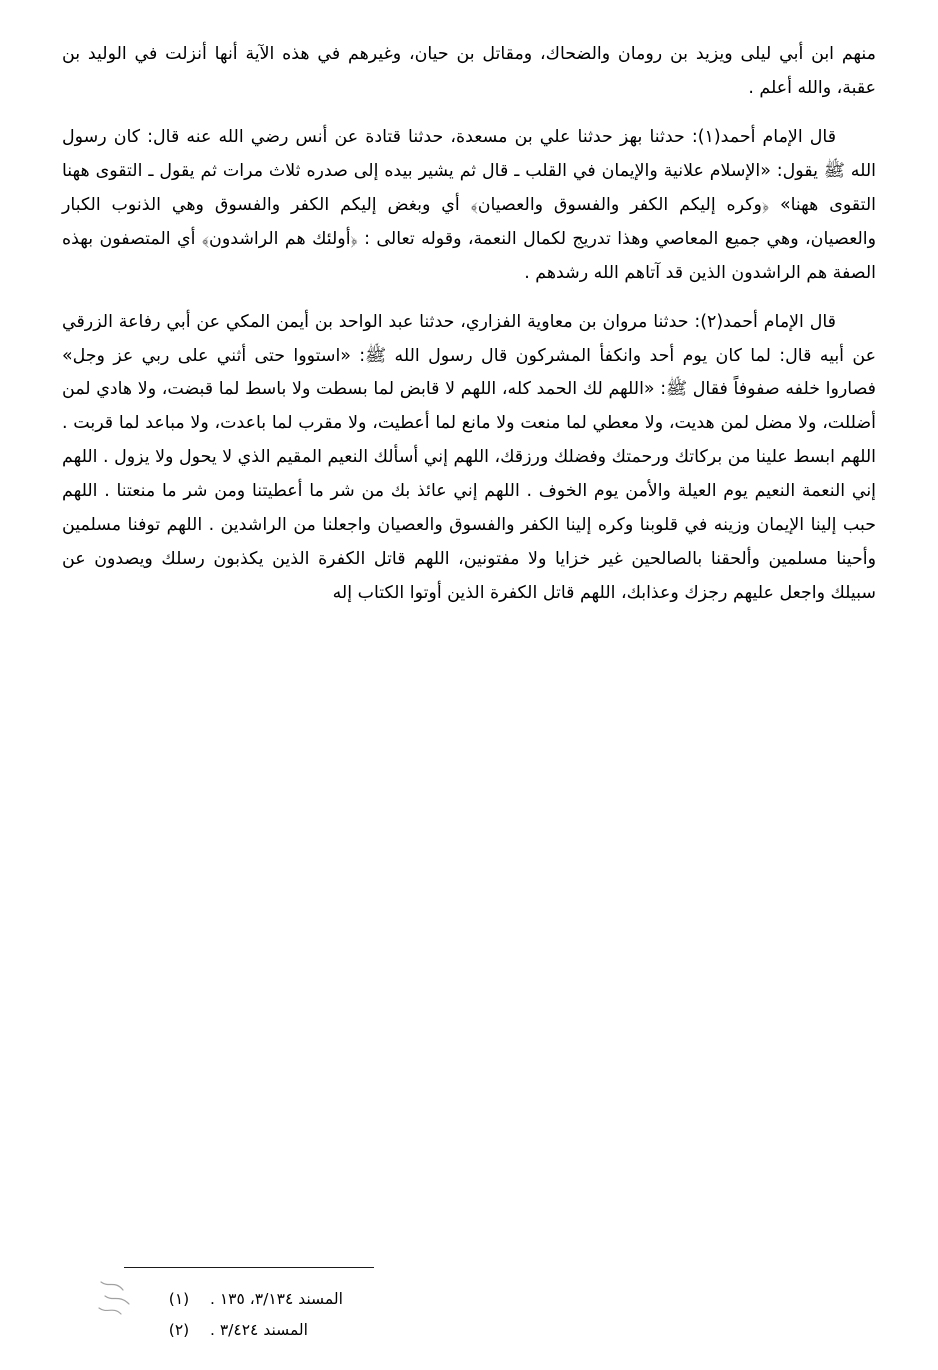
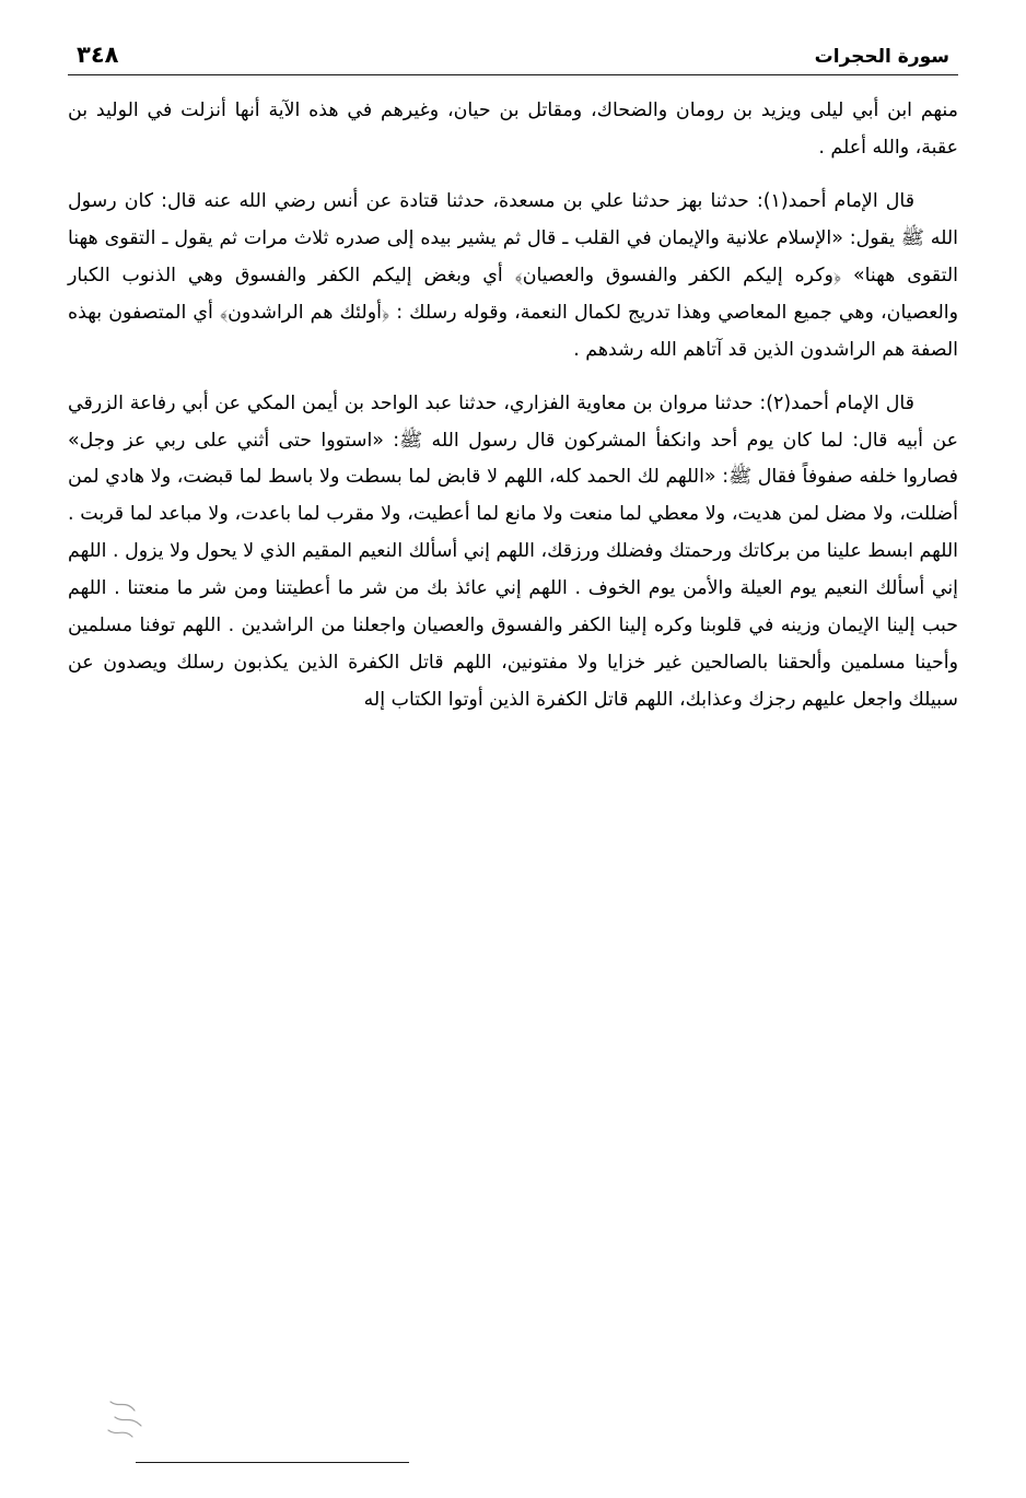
+ ٣٤٨
+ سورة الحجرات
  منهم ابن أبي ليلى ويزيد بن رومان والضحاك، ومقاتل بن حيان، وغيرهم في هذه الآية أنها أنزلت في الوليد بن عقبة، والله أعلم .
- قال الإمام أحمد(١): حدثنا بهز حدثنا علي بن مسعدة، حدثنا قتادة عن أنس رضي الله عنه قال: كان رسول الله ﷺ يقول: «الإسلام علانية والإيمان في القلب ـ قال ثم يشير بيده إلى صدره ثلاث مرات ثم يقول ـ التقوى ههنا التقوى ههنا» ﴿وكره إليكم الكفر والفسوق والعصيان﴾ أي وبغض إليكم الكفر والفسوق وهي الذنوب الكبار والعصيان، وهي جميع المعاصي وهذا تدريج لكمال النعمة، وقوله تعالى : ﴿أولئك هم الراشدون﴾ أي المتصفون بهذه الصفة هم الراشدون الذين قد آتاهم الله رشدهم .
+ قال الإمام أحمد(١): حدثنا بهز حدثنا علي بن مسعدة، حدثنا قتادة عن أنس رضي الله عنه قال: كان رسول الله ﷺ يقول: «الإسلام علانية والإيمان في القلب ـ قال ثم يشير بيده إلى صدره ثلاث مرات ثم يقول ـ التقوى ههنا التقوى ههنا» ﴿وكره إليكم الكفر والفسوق والعصيان﴾ أي وبغض إليكم الكفر والفسوق وهي الذنوب الكبار والعصيان، وهي جميع المعاصي وهذا تدريج لكمال النعمة، وقوله رسلك : ﴿أولئك هم الراشدون﴾ أي المتصفون بهذه الصفة هم الراشدون الذين قد آتاهم الله رشدهم .
- قال الإمام أحمد(٢): حدثنا مروان بن معاوية الفزاري، حدثنا عبد الواحد بن أيمن المكي عن أبي رفاعة الزرقي عن أبيه قال: لما كان يوم أحد وانكفأ المشركون قال رسول الله ﷺ: «استووا حتى أثني على ربي عز وجل» فصاروا خلفه صفوفاً فقال ﷺ: «اللهم لك الحمد كله، اللهم لا قابض لما بسطت ولا باسط لما قبضت، ولا هادي لمن أضللت، ولا مضل لمن هديت، ولا معطي لما منعت ولا مانع لما أعطيت، ولا مقرب لما باعدت، ولا مباعد لما قربت . اللهم ابسط علينا من بركاتك ورحمتك وفضلك ورزقك، اللهم إني أسألك النعيم المقيم الذي لا يحول ولا يزول . اللهم إني النعمة النعيم يوم العيلة والأمن يوم الخوف . اللهم إني عائذ بك من شر ما أعطيتنا ومن شر ما منعتنا . اللهم حبب إلينا الإيمان وزينه في قلوبنا وكره إلينا الكفر والفسوق والعصيان واجعلنا من الراشدين . اللهم توفنا مسلمين وأحينا مسلمين وألحقنا بالصالحين غير خزايا ولا مفتونين، اللهم قاتل الكفرة الذين يكذبون رسلك ويصدون عن سبيلك واجعل عليهم رجزك وعذابك، اللهم قاتل الكفرة الذين أوتوا الكتاب إله
+ قال الإمام أحمد(٢): حدثنا مروان بن معاوية الفزاري، حدثنا عبد الواحد بن أيمن المكي عن أبي رفاعة الزرقي عن أبيه قال: لما كان يوم أحد وانكفأ المشركون قال رسول الله ﷺ: «استووا حتى أثني على ربي عز وجل» فصاروا خلفه صفوفاً فقال ﷺ: «اللهم لك الحمد كله، اللهم لا قابض لما بسطت ولا باسط لما قبضت، ولا هادي لمن أضللت، ولا مضل لمن هديت، ولا معطي لما منعت ولا مانع لما أعطيت، ولا مقرب لما باعدت، ولا مباعد لما قربت . اللهم ابسط علينا من بركاتك ورحمتك وفضلك ورزقك، اللهم إني أسألك النعيم المقيم الذي لا يحول ولا يزول . اللهم إني أسألك النعيم يوم العيلة والأمن يوم الخوف . اللهم إني عائذ بك من شر ما أعطيتنا ومن شر ما منعتنا . اللهم حبب إلينا الإيمان وزينه في قلوبنا وكره إلينا الكفر والفسوق والعصيان واجعلنا من الراشدين . اللهم توفنا مسلمين وأحينا مسلمين وألحقنا بالصالحين غير خزايا ولا مفتونين، اللهم قاتل الكفرة الذين يكذبون رسلك ويصدون عن سبيلك واجعل عليهم رجزك وعذابك، اللهم قاتل الكفرة الذين أوتوا الكتاب إله
- المسند ٣/١٣٤، ١٣٥ .
- (١)
- المسند ٣/٤٢٤ .
- (٢)
